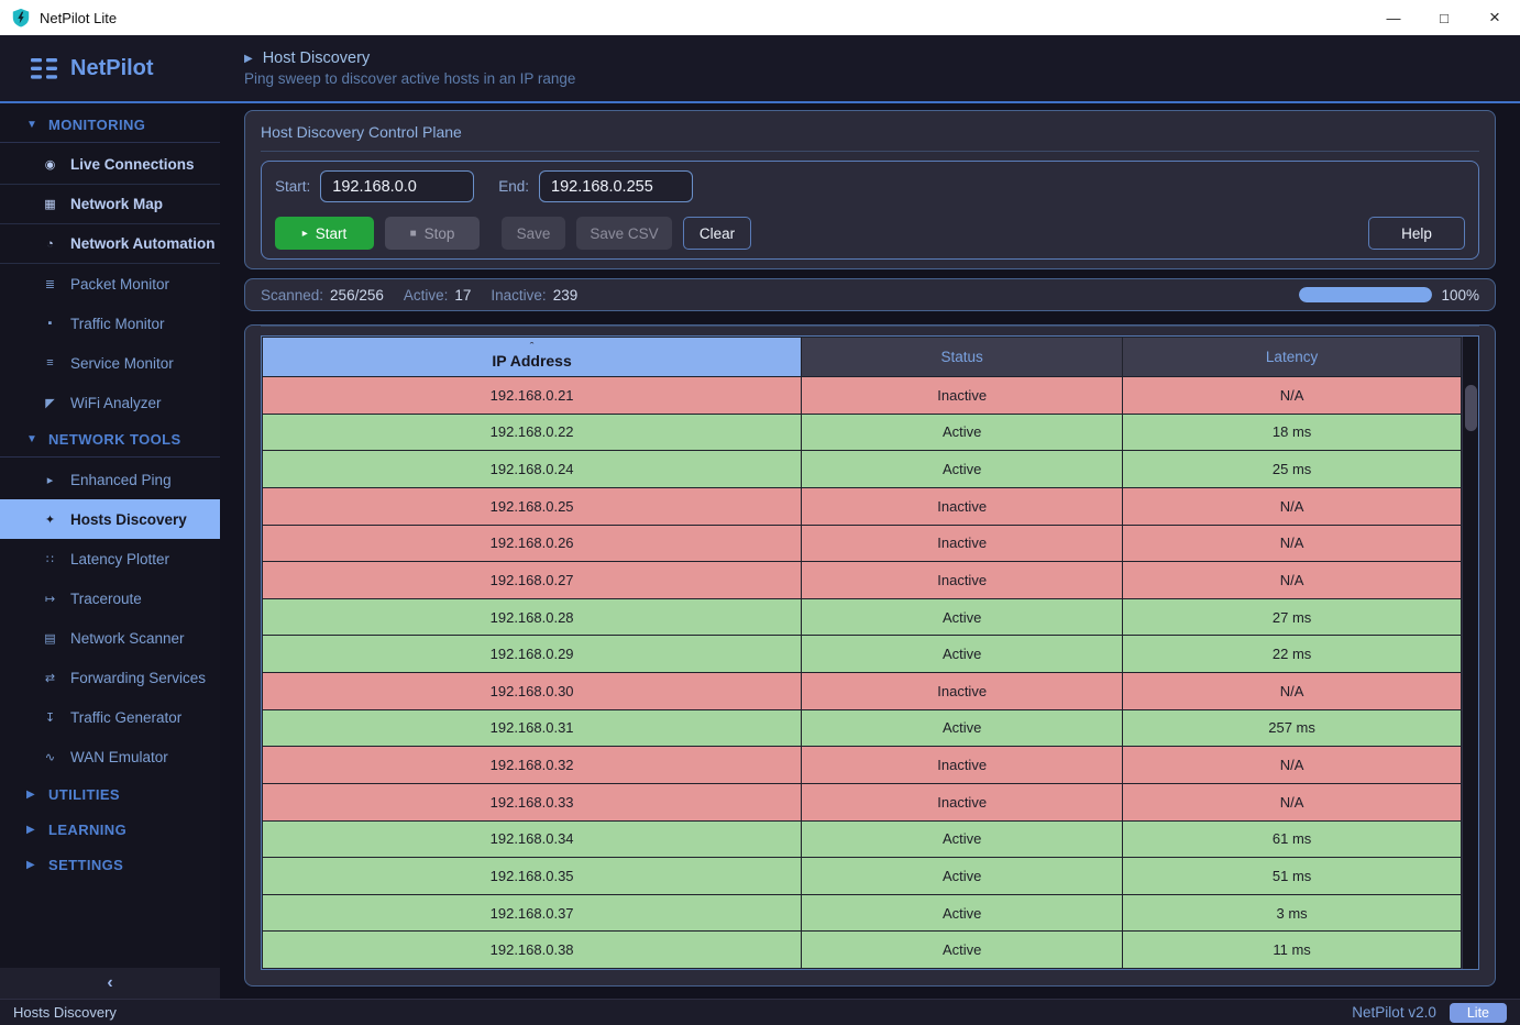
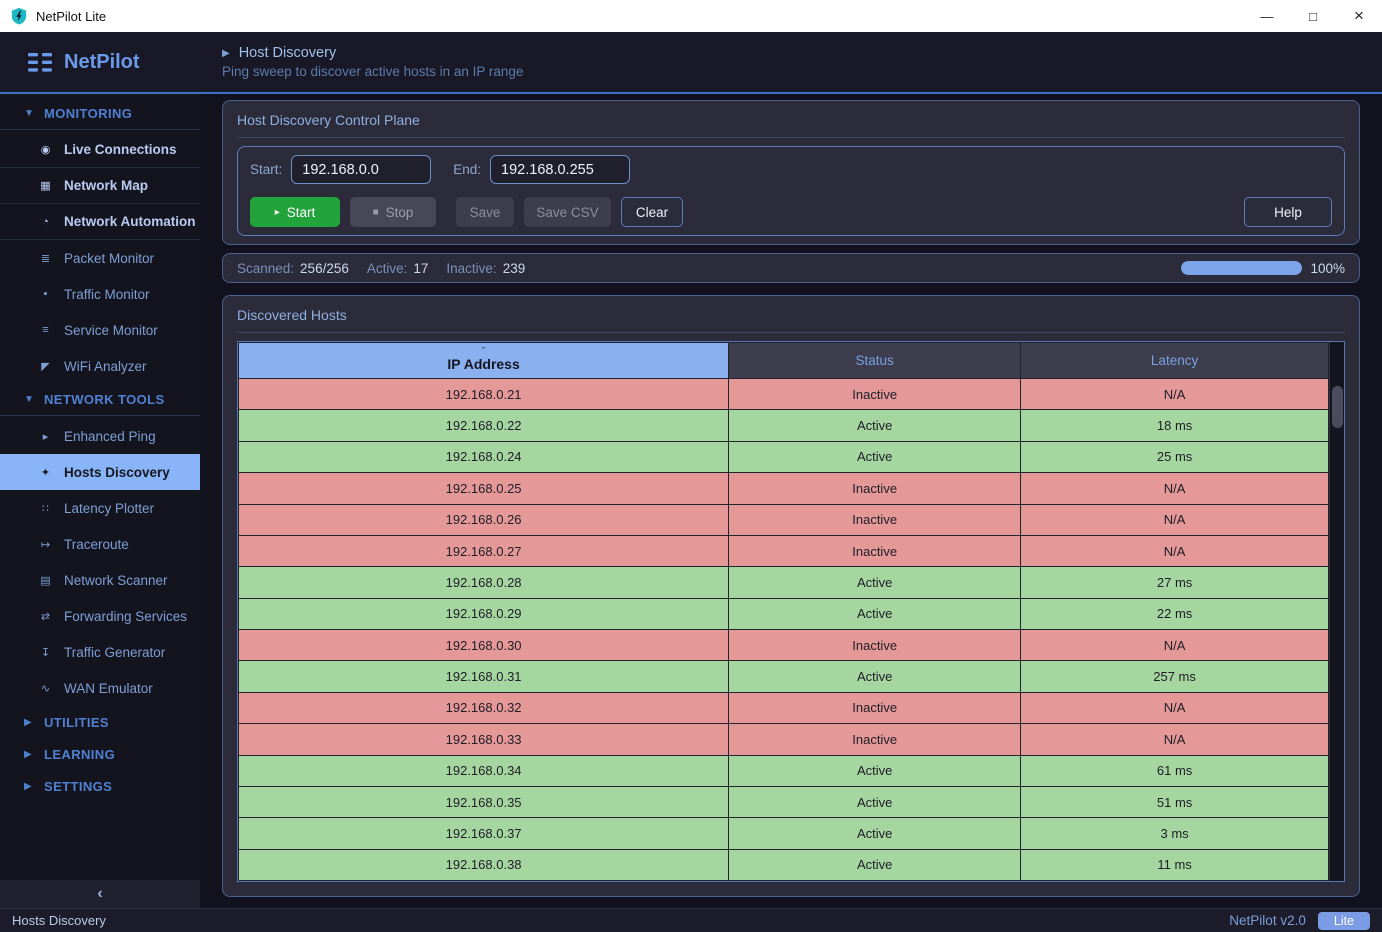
  NetPilot Lite
  —
  □
  ×
  NetPilot
  ▶
  Host Discovery
  Ping sweep to discover active hosts in an IP range
  ▼
  MONITORING
  ◉
  Live Connections
  ▦
  Network Map
  ◔
  Network Automation
  ≣
  Packet Monitor
  ▪
  Traffic Monitor
  ≡
  Service Monitor
  ◤
  WiFi Analyzer
  ▼
  NETWORK TOOLS
  ▸
  Enhanced Ping
  ✦
  Hosts Discovery
  ∷
  Latency Plotter
  ↦
  Traceroute
  ▤
  Network Scanner
  ⇄
  Forwarding Services
  ↧
  Traffic Generator
  ∿
  WAN Emulator
  ▶
  UTILITIES
  ▶
  LEARNING
  ▶
  SETTINGS
  ‹
  Host Discovery Control Plane
  Start:
  192.168.0.0
  End:
  192.168.0.255
  ▸
  Start
  ■
  Stop
  Save
  Save CSV
  Clear
  Help
  Scanned:
  256/256
  Active:
  17
  Inactive:
  239
  100%
+ Discovered Hosts
  ˆ IP Address	Status	Latency
  192.168.0.21	Inactive	N/A
  192.168.0.22	Active	18 ms
  192.168.0.24	Active	25 ms
  192.168.0.25	Inactive	N/A
  192.168.0.26	Inactive	N/A
  192.168.0.27	Inactive	N/A
  192.168.0.28	Active	27 ms
  192.168.0.29	Active	22 ms
  192.168.0.30	Inactive	N/A
  192.168.0.31	Active	257 ms
  192.168.0.32	Inactive	N/A
  192.168.0.33	Inactive	N/A
  192.168.0.34	Active	61 ms
  192.168.0.35	Active	51 ms
  192.168.0.37	Active	3 ms
  192.168.0.38	Active	11 ms
  Hosts Discovery
  NetPilot v2.0
  Lite
